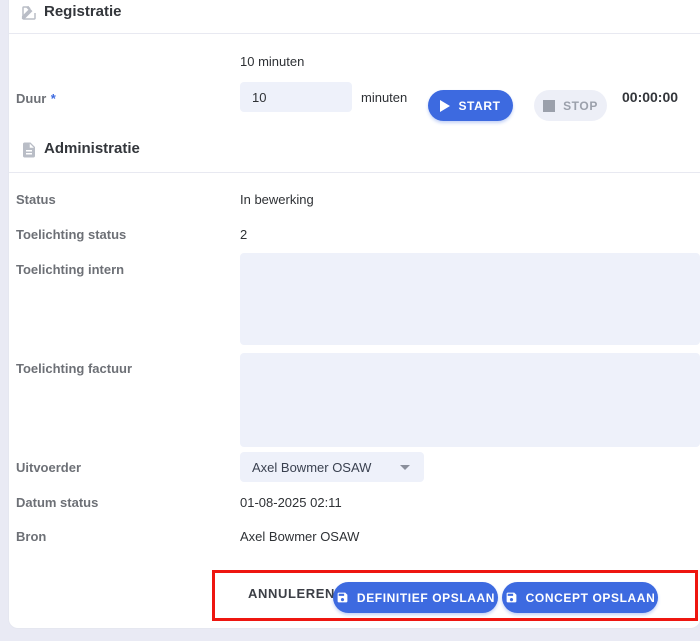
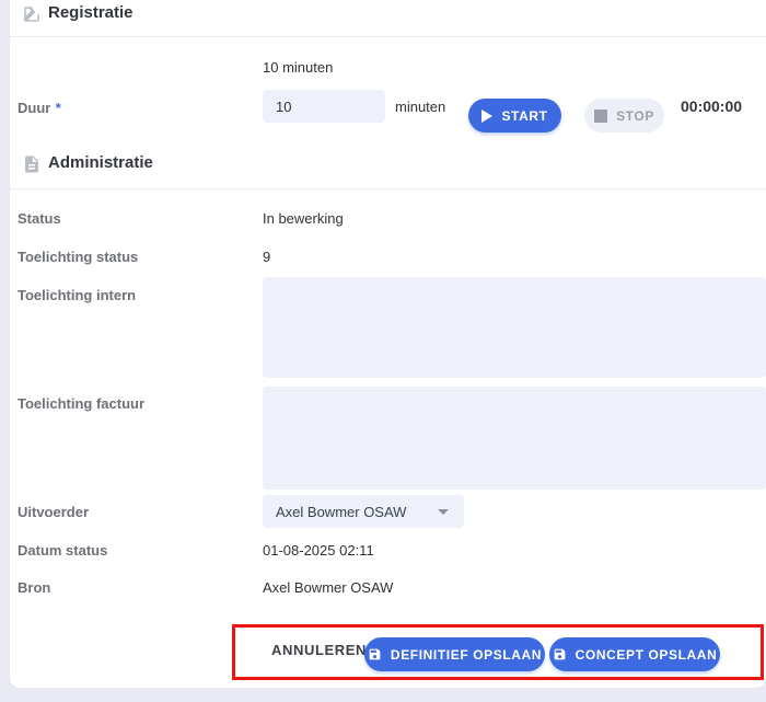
  Registratie
  10 minuten
  Duur *
  10
  minuten
  START
  STOP
  00:00:00
  Administratie
  Status
  In bewerking
  Toelichting status
- 2
+ 9
  Toelichting intern
  Toelichting factuur
  Uitvoerder
  Axel Bowmer OSAW
  Datum status
  01-08-2025 02:11
  Bron
  Axel Bowmer OSAW
  ANNULEREN
  DEFINITIEF OPSLAAN
  CONCEPT OPSLAAN
